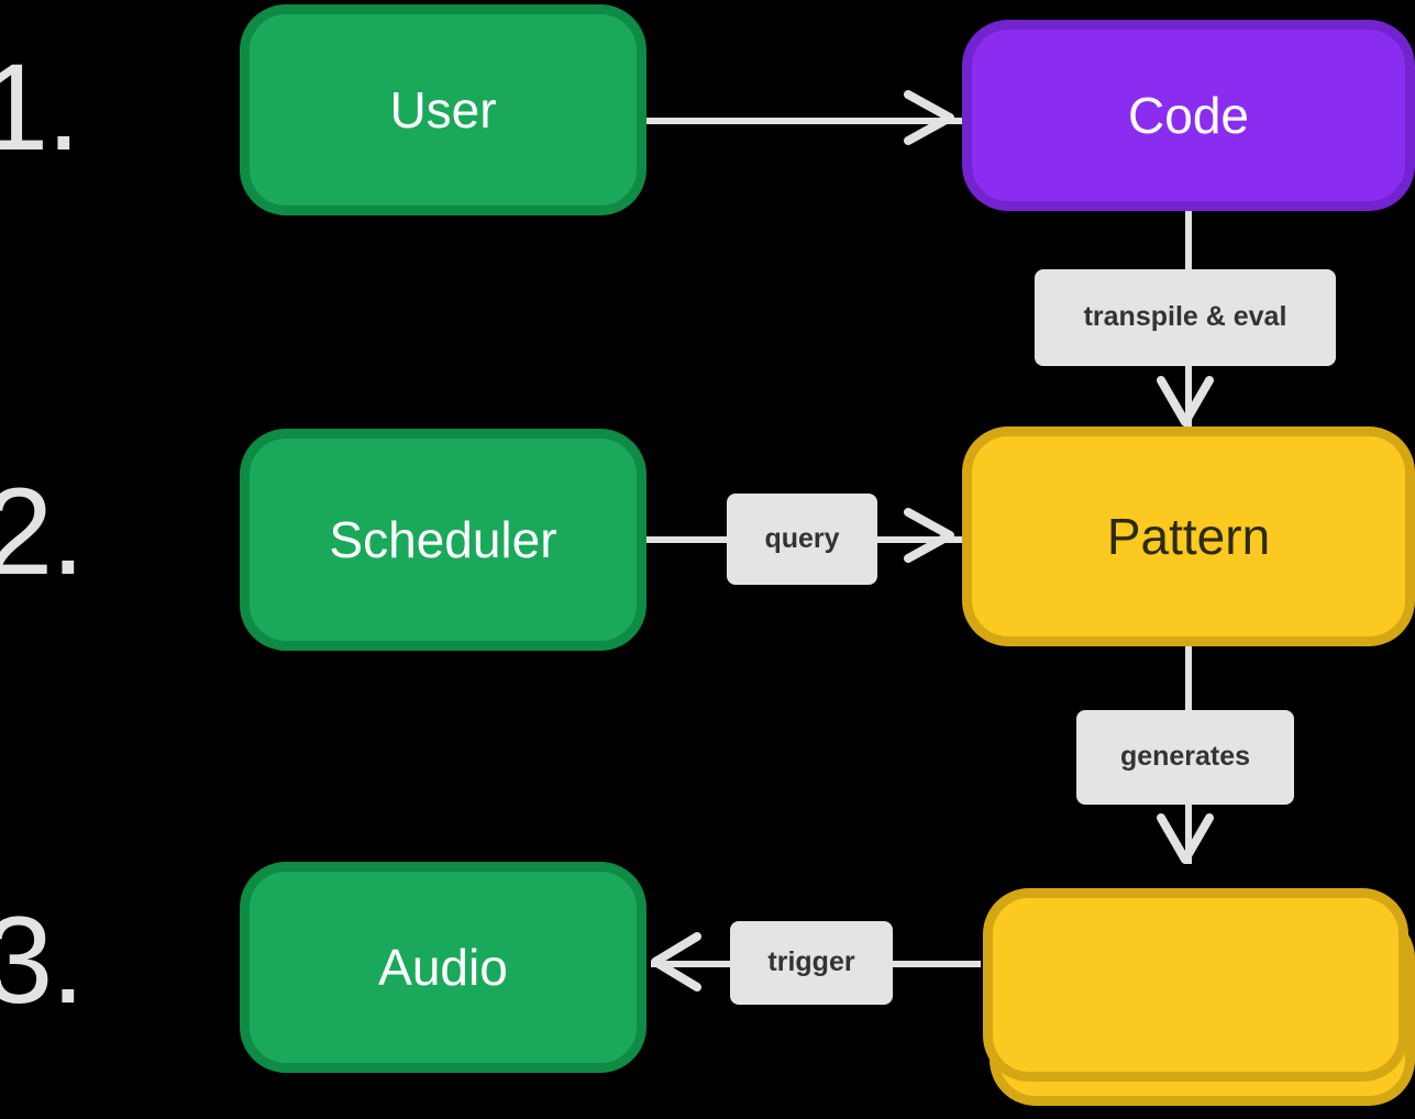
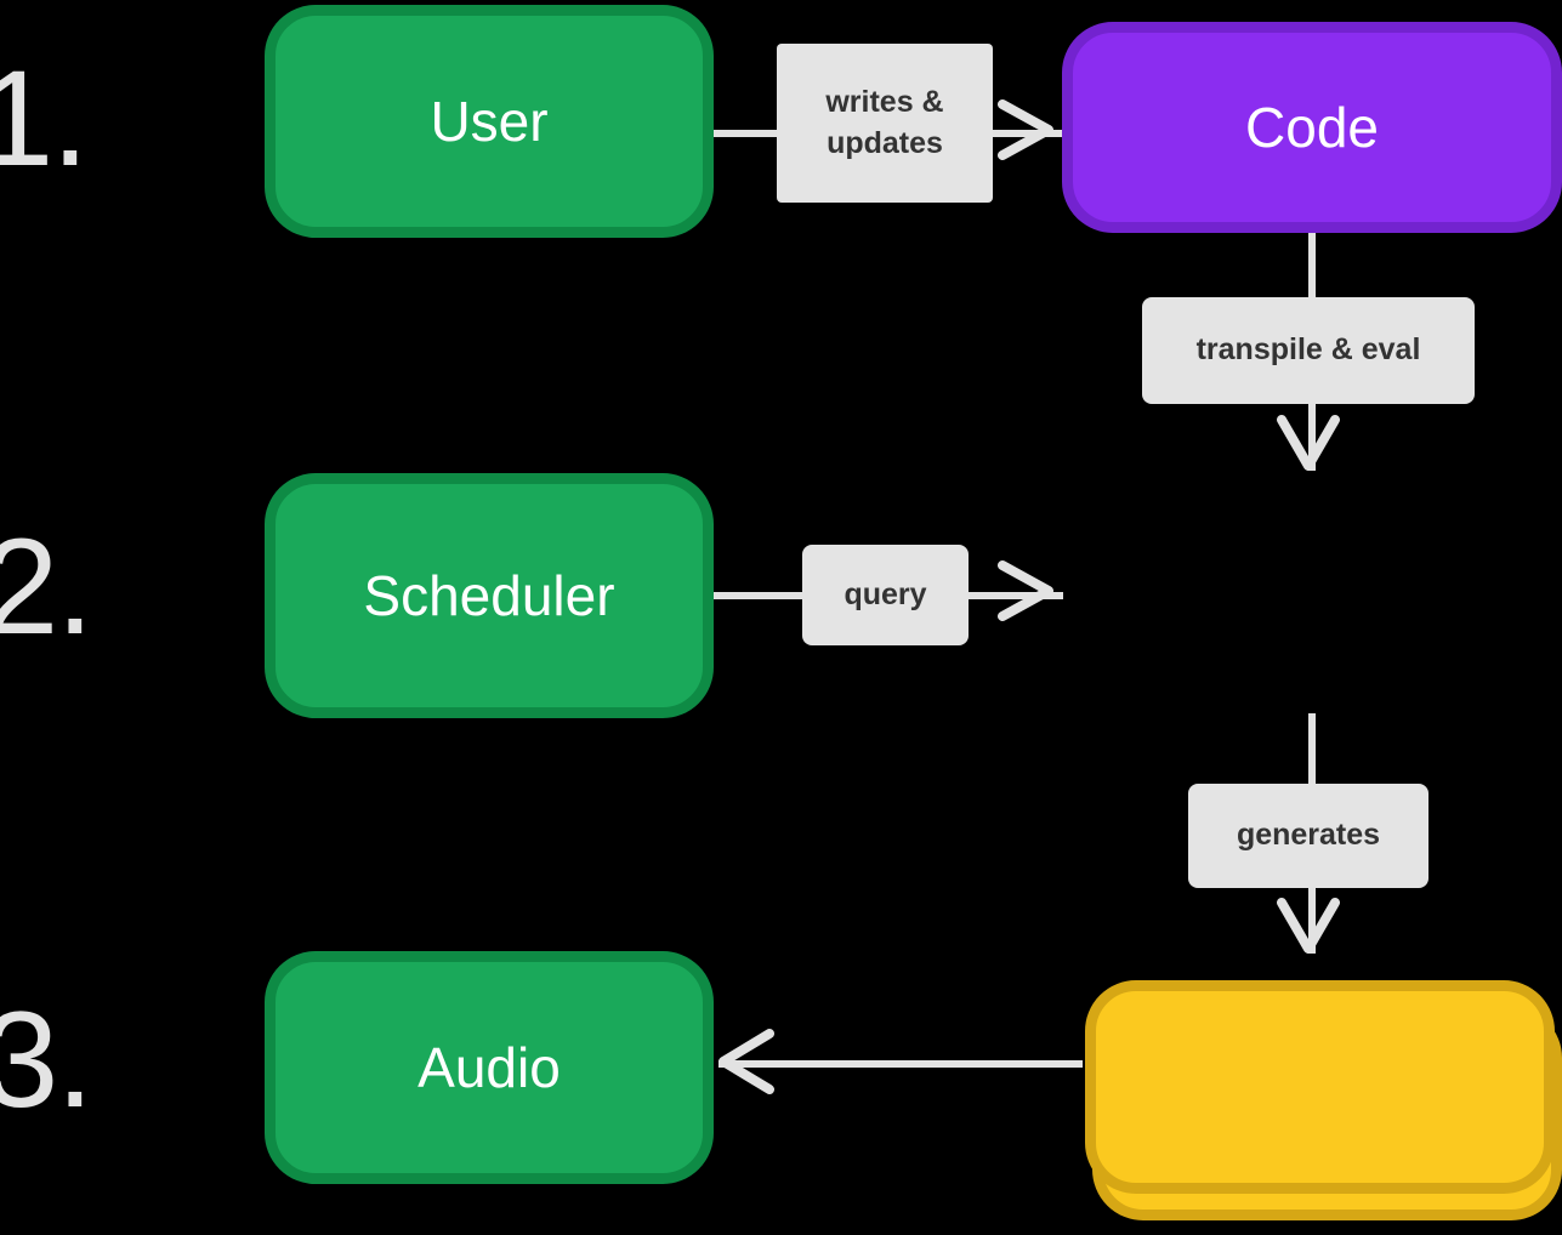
  1.
  2.
  3.
  User
  Code
  Scheduler
- Pattern
  Audio
+ writes &
+ updates
  transpile & eval
  query
  generates
- trigger
